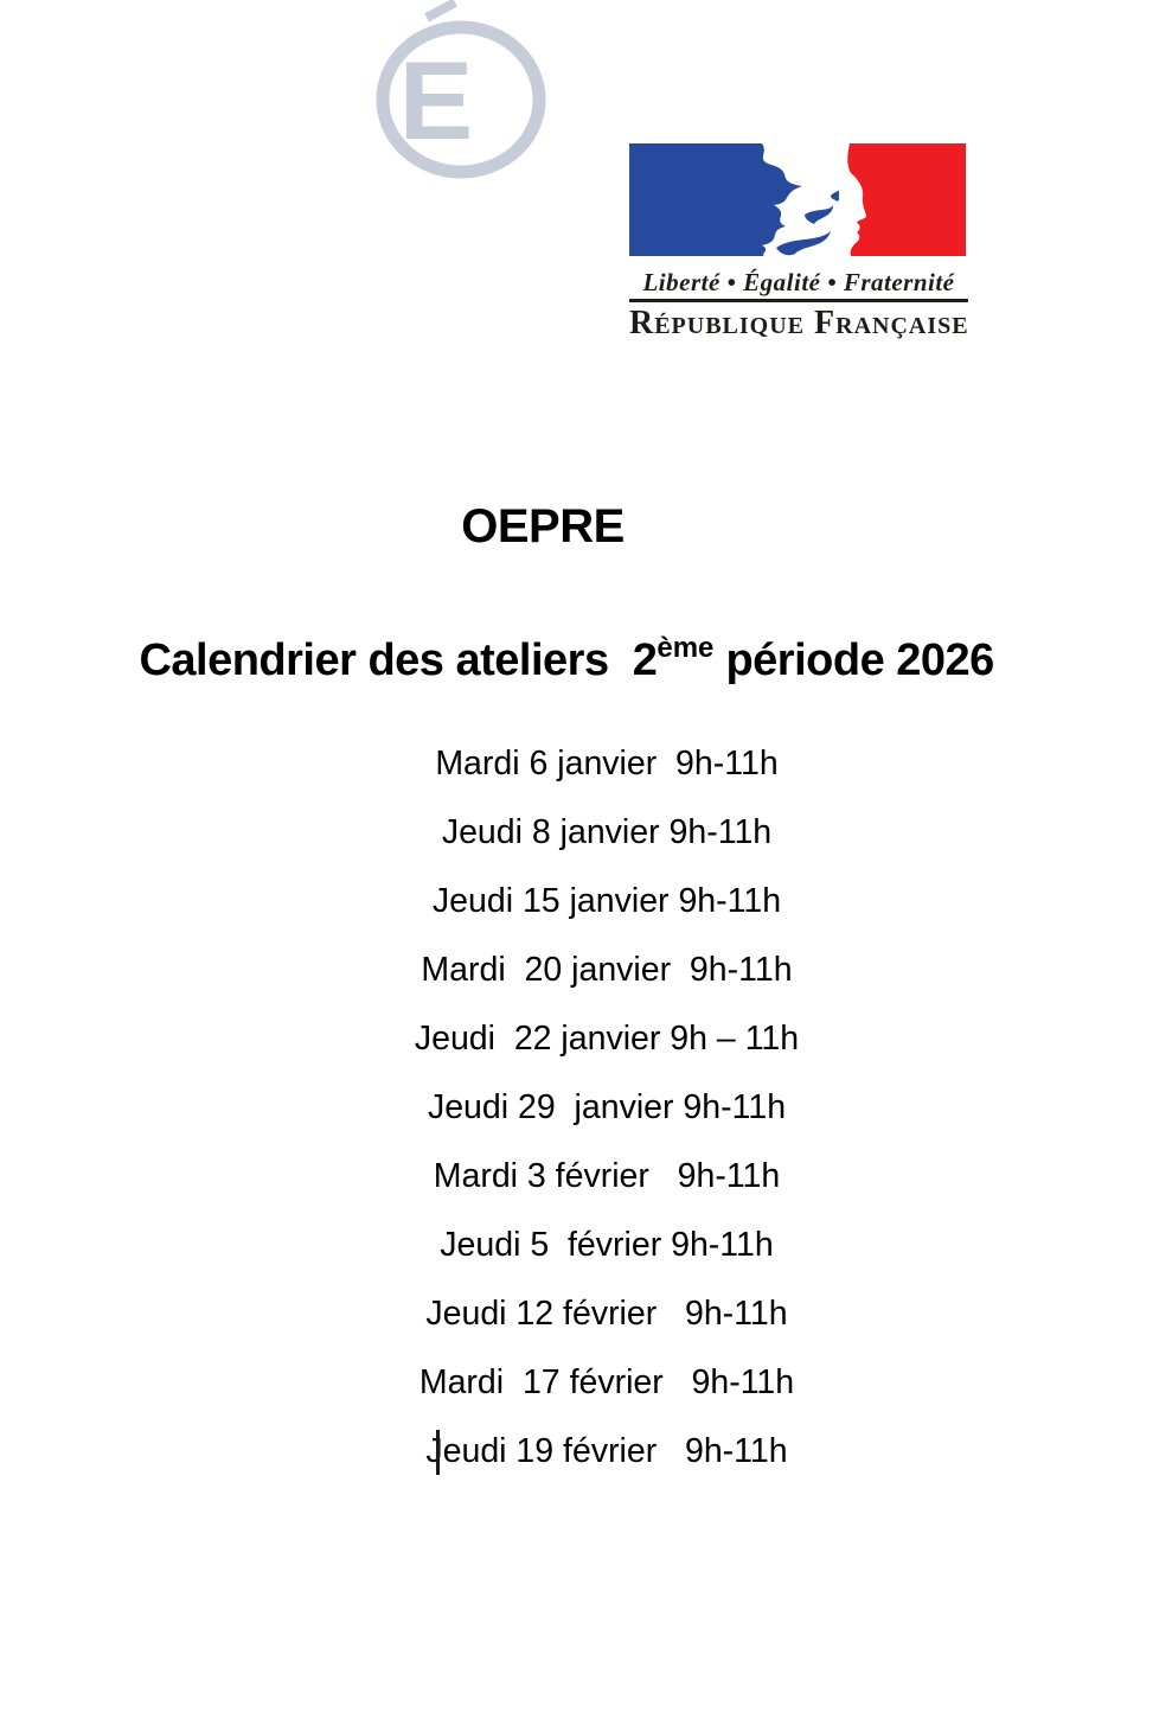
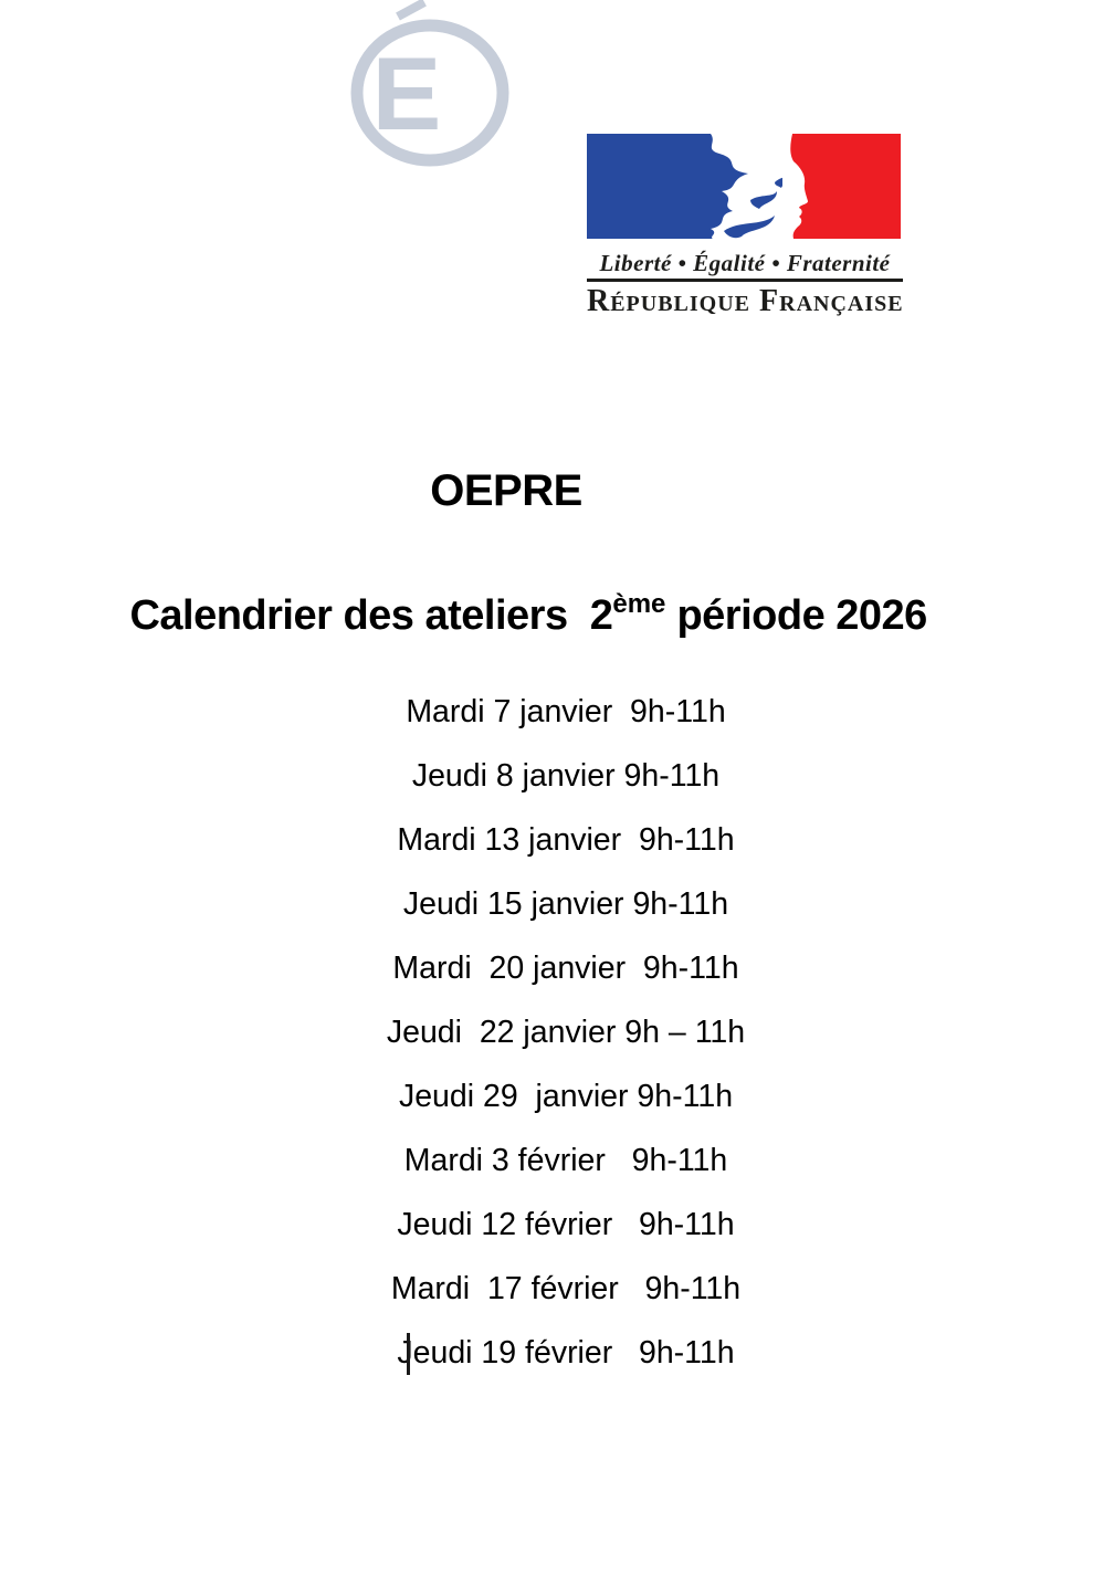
  E
  Liberté • Égalité • Fraternité
  République Française
  OEPRE
  Calendrier des ateliers 2ème période 2026
- Mardi 6 janvier 9h-11h
+ Mardi 7 janvier 9h-11h
  Jeudi 8 janvier 9h-11h
+ Mardi 13 janvier 9h-11h
  Jeudi 15 janvier 9h-11h
  Mardi 20 janvier 9h-11h
  Jeudi 22 janvier 9h – 11h
  Jeudi 29 janvier 9h-11h
  Mardi 3 février 9h-11h
- Jeudi 5 février 9h-11h
  Jeudi 12 février 9h-11h
  Mardi 17 février 9h-11h
  Jeudi 19 février 9h-11h
